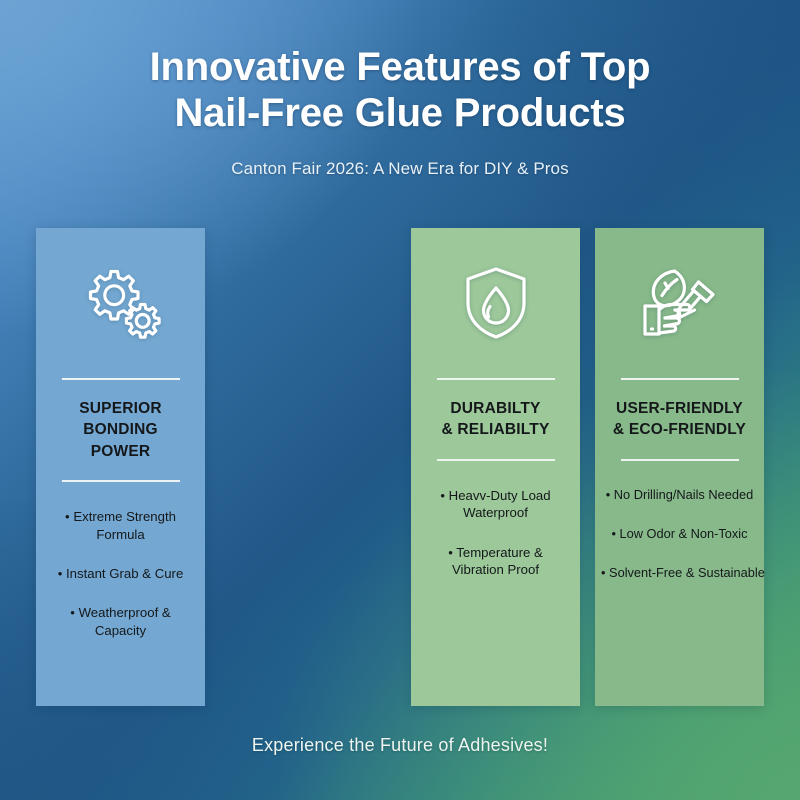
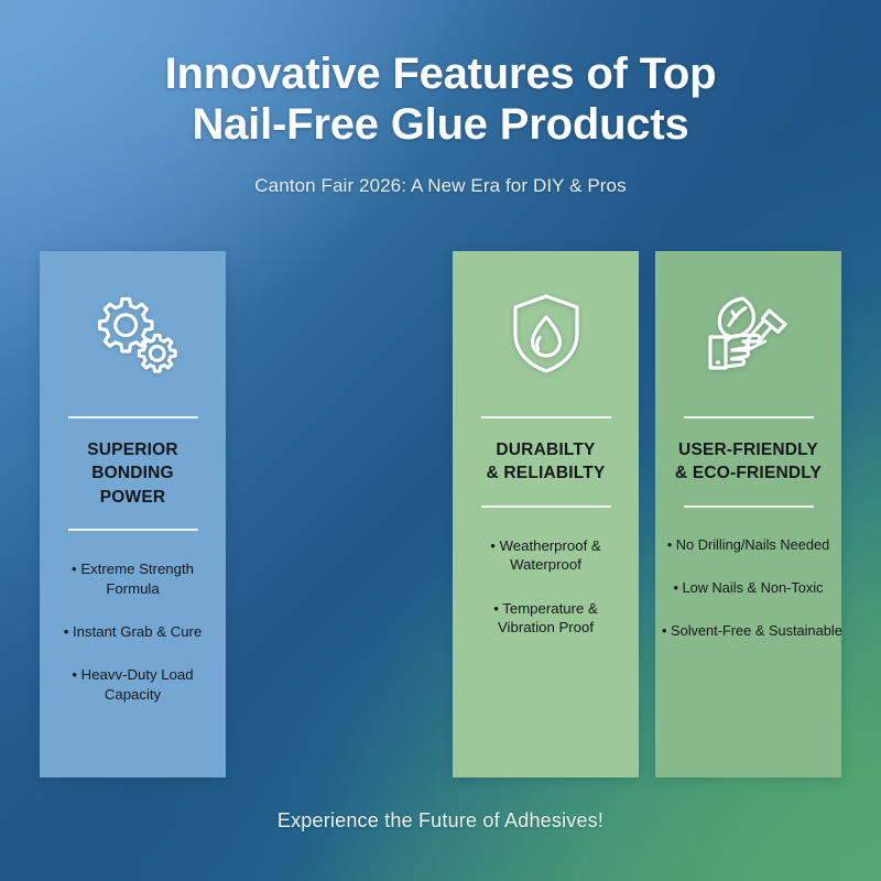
  Innovative Features of Top
  Nail-Free Glue Products
  Canton Fair 2026: A New Era for DIY & Pros
  SUPERIOR
  BONDING
  POWER
  • Extreme Strength
  Formula
  • Instant Grab & Cure
- • Weatherproof &
+ • Heavv-Duty Load
  Capacity
  DURABILTY
  & RELIABILTY
- • Heavv-Duty Load
+ • Weatherproof &
  Waterproof
  • Temperature &
  Vibration Proof
  USER-FRIENDLY
  & ECO-FRIENDLY
  • No Drilling/Nails Needed
- • Low Odor & Non-Toxic
+ • Low Nails & Non-Toxic
  • Solvent-Free & Sustainable
  Experience the Future of Adhesives!
